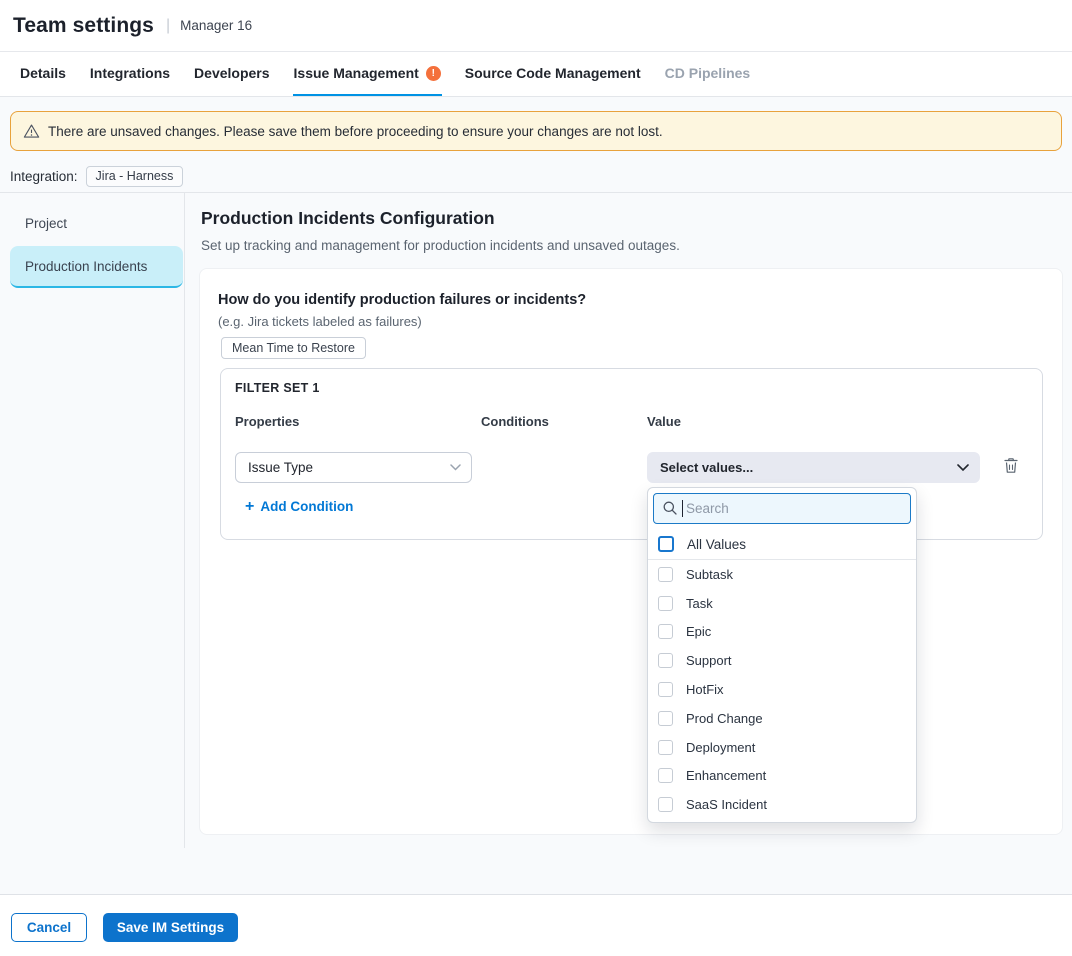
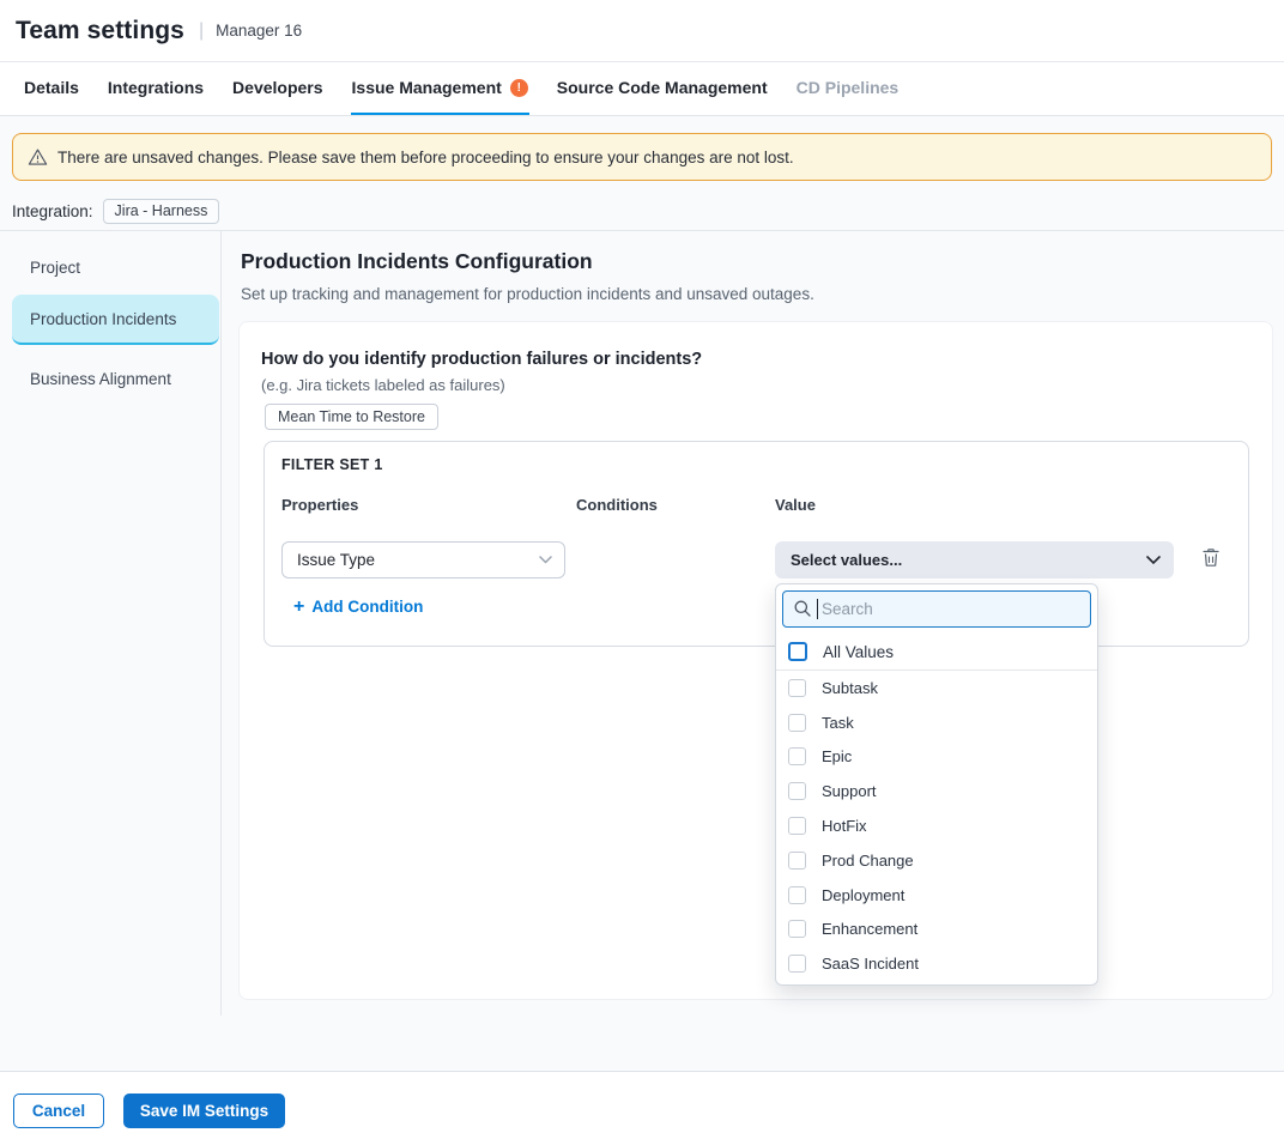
  Team settings
  |
  Manager 16
  Details
  Integrations
  Developers
  Issue Management
  !
  Source Code Management
  CD Pipelines
  There are unsaved changes. Please save them before proceeding to ensure your changes are not lost.
  Integration:
  Jira - Harness
  Project
  Production Incidents
+ Business Alignment
  Production Incidents Configuration
  Set up tracking and management for production incidents and unsaved outages.
  How do you identify production failures or incidents?
  (e.g. Jira tickets labeled as failures)
  Mean Time to Restore
  FILTER SET 1
  Properties
  Conditions
  Value
  Issue Type
  Select values...
  +
  Add Condition
  Search
  All Values
  Subtask
  Task
  Epic
  Support
  HotFix
  Prod Change
  Deployment
  Enhancement
  SaaS Incident
  Cancel
  Save IM Settings
